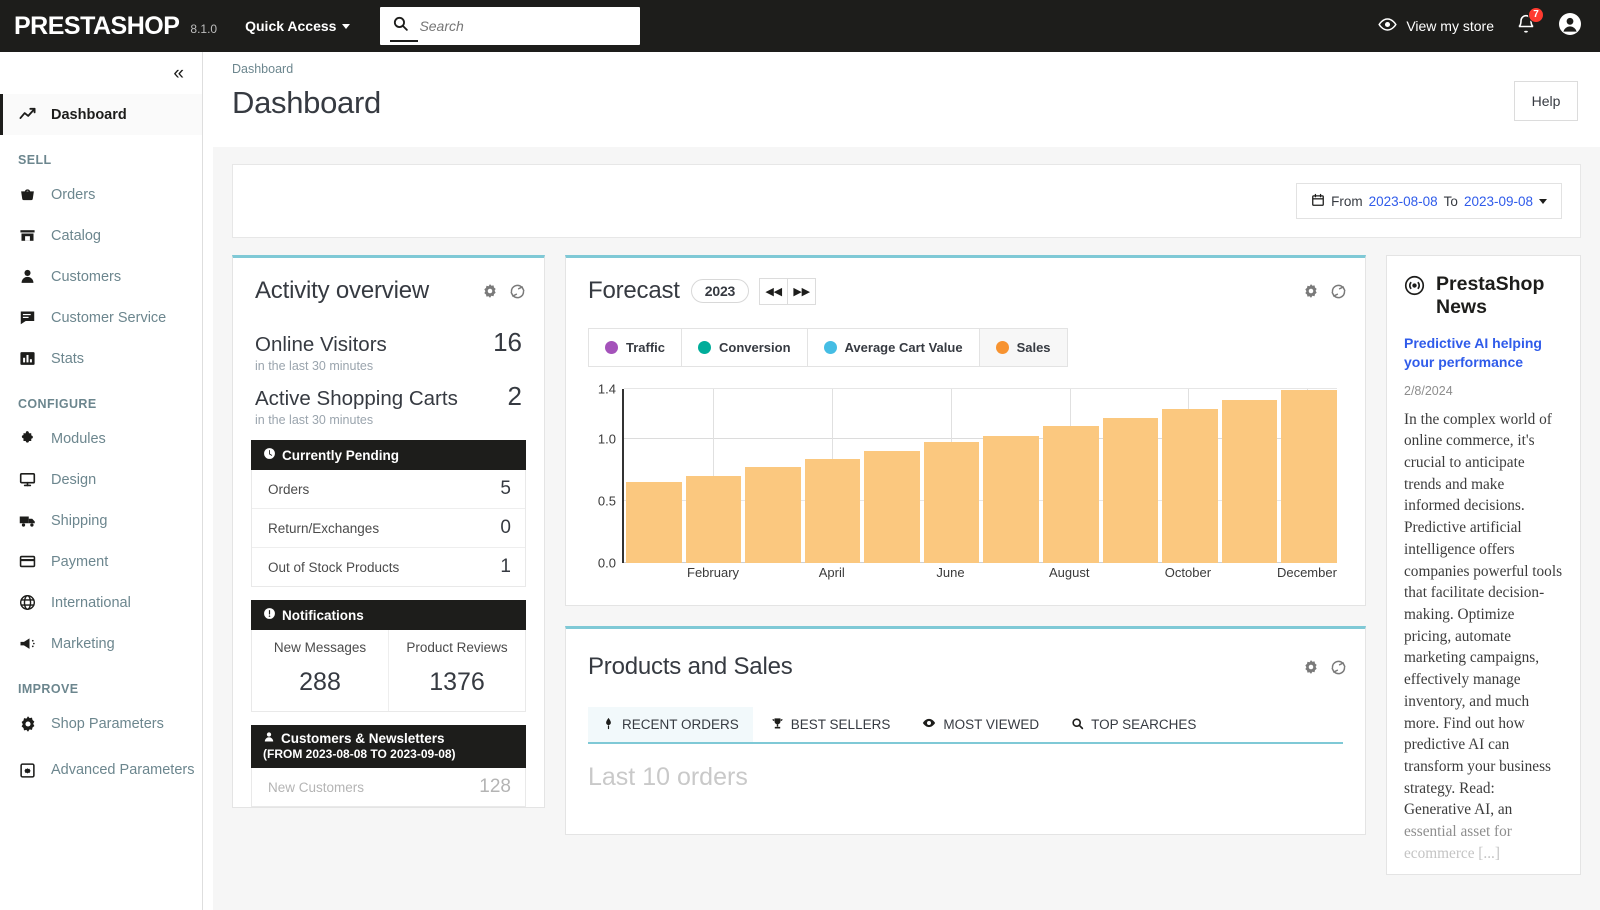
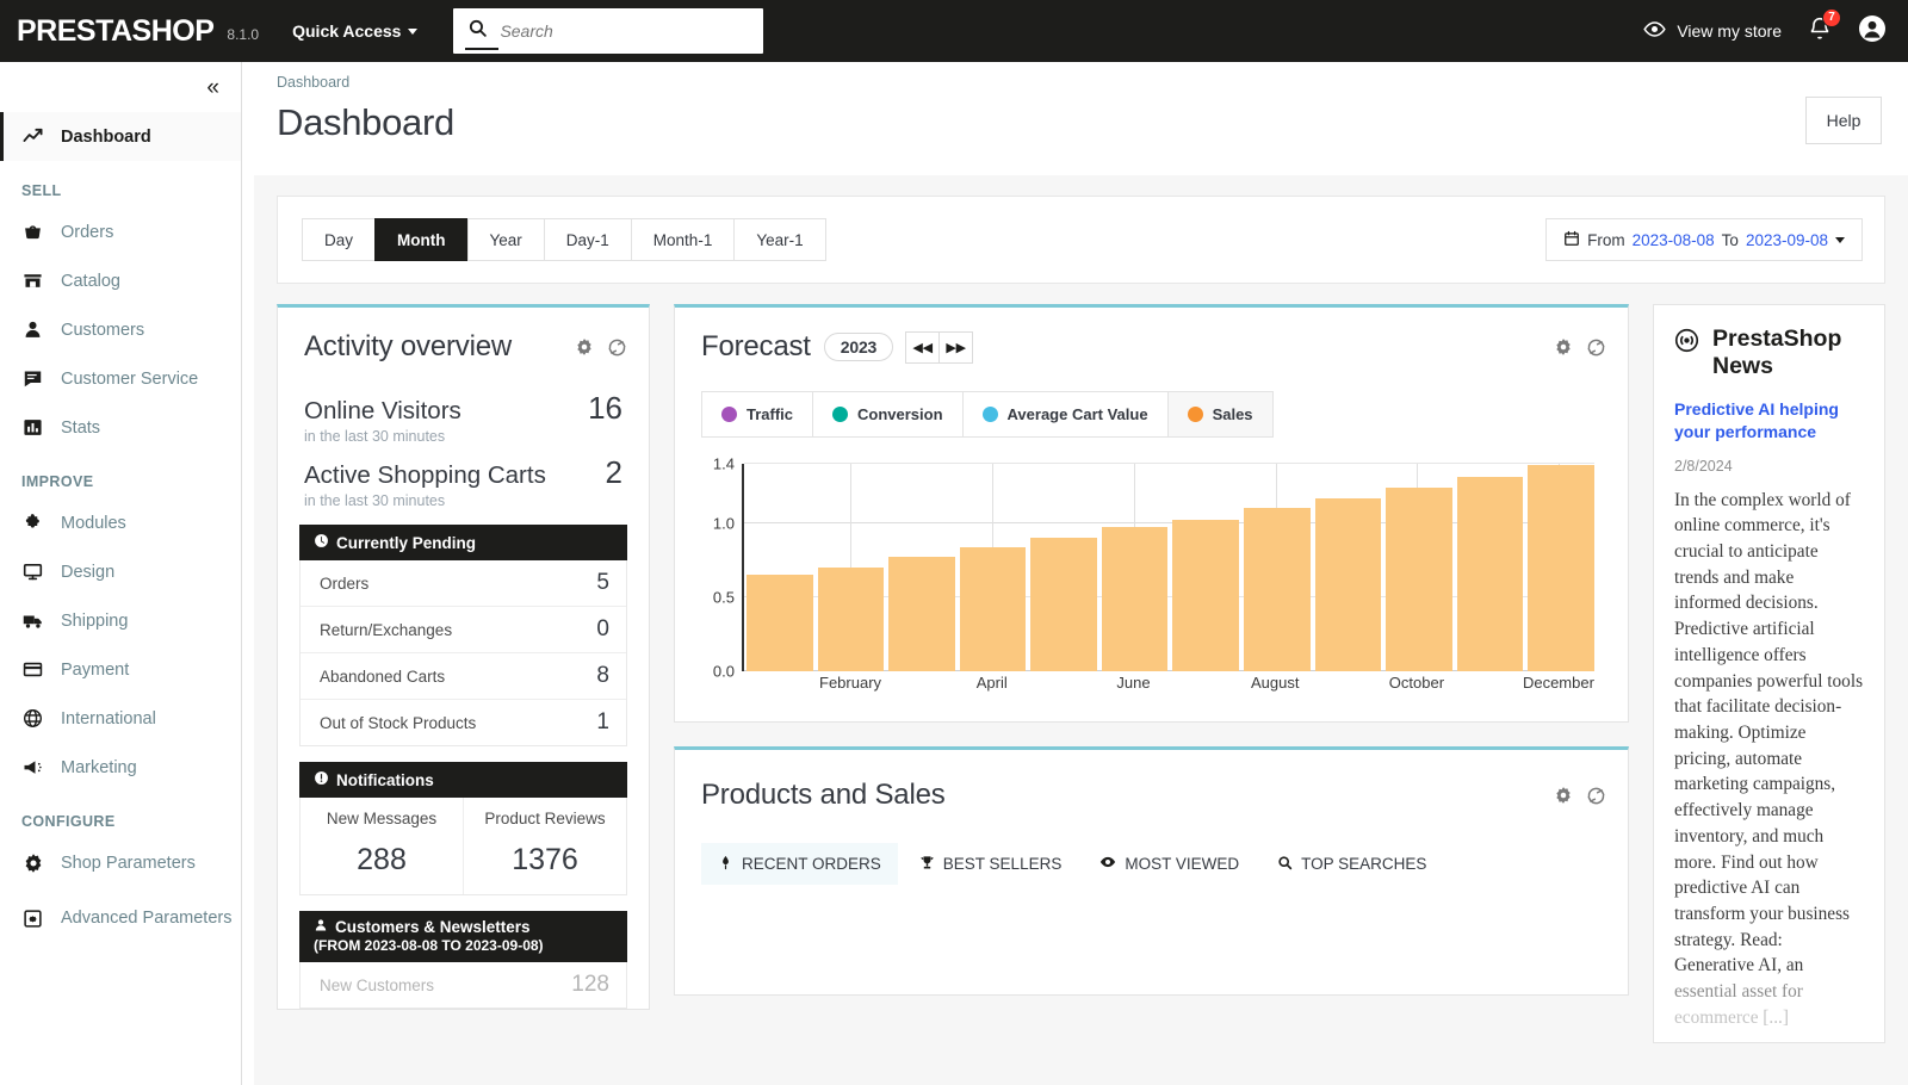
  PRESTASHOP
  8.1.0
  Quick Access
  Search
  View my store
  7
  «
  Dashboard
  SELL
  Orders
  Catalog
  Customers
  Customer Service
  Stats
- CONFIGURE
+ IMPROVE
  Modules
  Design
  Shipping
  Payment
  International
  Marketing
- IMPROVE
+ CONFIGURE
  Shop Parameters
  Advanced Parameters
  Dashboard
  Dashboard
  Help
+ Day
+ Month
+ Year
+ Day-1
+ Month-1
+ Year-1
  From
  2023-08-08
  To
  2023-09-08
  Activity overview
  Online Visitors
  16
  in the last 30 minutes
  Active Shopping Carts
  2
  in the last 30 minutes
  Currently Pending
  Orders
  5
  Return/Exchanges
  0
+ Abandoned Carts
+ 8
  Out of Stock Products
  1
  Notifications
  New Messages
  288
  Product Reviews
  1376
  Customers & Newsletters
  (FROM 2023-08-08 TO 2023-09-08)
  New Customers
  128
  Forecast
  2023
  ◀◀
  ▶▶
  Traffic
  Conversion
  Average Cart Value
  Sales
  0.0
  0.5
  1.0
  1.4
  February
  April
  June
  August
  October
  December
  Products and Sales
  RECENT ORDERS
  BEST SELLERS
  MOST VIEWED
  TOP SEARCHES
- Last 10 orders
  PrestaShop News
  Predictive AI helping your performance
  2/8/2024
  In the complex world of online commerce, it's crucial to anticipate trends and make informed decisions. Predictive artificial intelligence offers companies powerful tools that facilitate decision-making. Optimize pricing, automate marketing campaigns, effectively manage inventory, and much more. Find out how predictive AI can transform your business strategy. Read: Generative AI, an essential asset for ecommerce [...]
